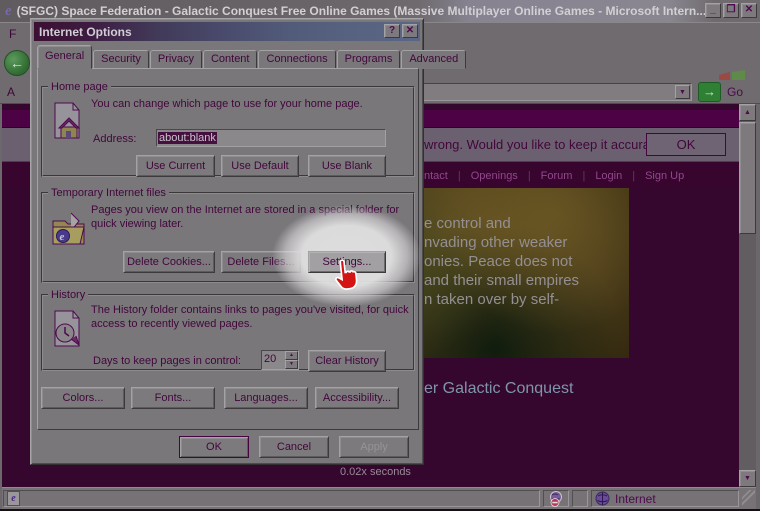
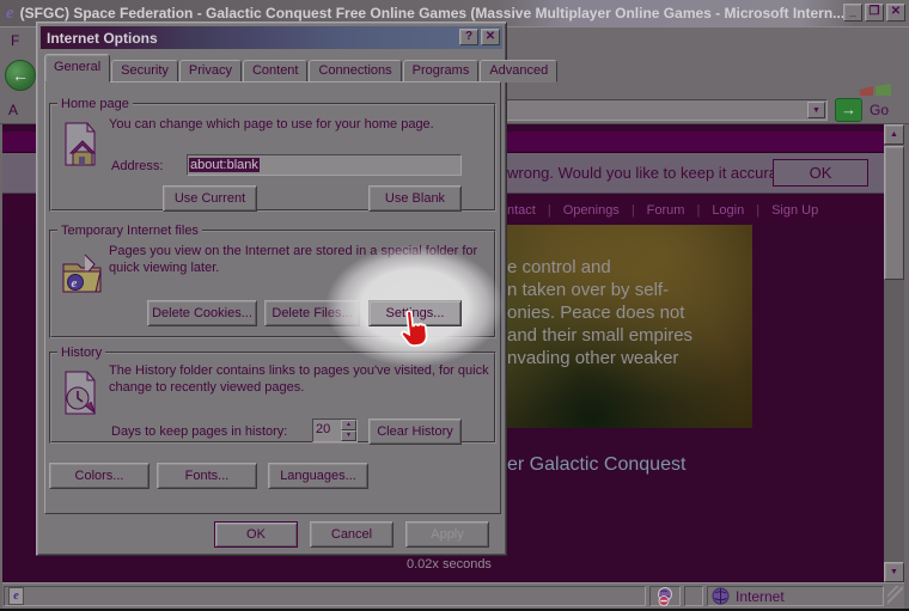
  e
  (SFGC) Space Federation - Galactic Conquest Free Online Games (Massive Multiplayer Online Games - Microsoft Intern..
  _
  ❐
  ✕
  F
  ←
  A
  →
  Go
  wrong. Would you like to keep it accur
  OK
  ntact
  Openings
  Forum
  Login
  Sign Up
  e control and
- nvading other weaker
+ n taken over by self-
  onies. Peace does not
  and their small empires
- n taken over by self-
+ nvading other weaker
  er Galactic Conquest
  0.02x seconds
  e
  Internet
  Internet Options
  ?
  ✕
  General
  Security
  Privacy
  Content
  Connections
  Programs
  Advanced
  Home page
  You can change which page to use for your home page.
  Address:
  about:blank
  Use Current
- Use Default
  Use Blank
  Temporary Internet files
  e
  Pages you view on the Internet are stored in for quick viewing later.
  Delete Cookies...
  Setngs...
  History
- The History folder contains links to pages you've visited, for quick access to recently viewed pages.
+ The History folder contains links to pages you've visited, for quick change to recently viewed pages.
- Days to keep pages in control:
+ Days to keep pages in history:
  20
  Clear History
  Colors...
  Fonts...
  Languages...
- Accessibility...
  OK
  Cancel
